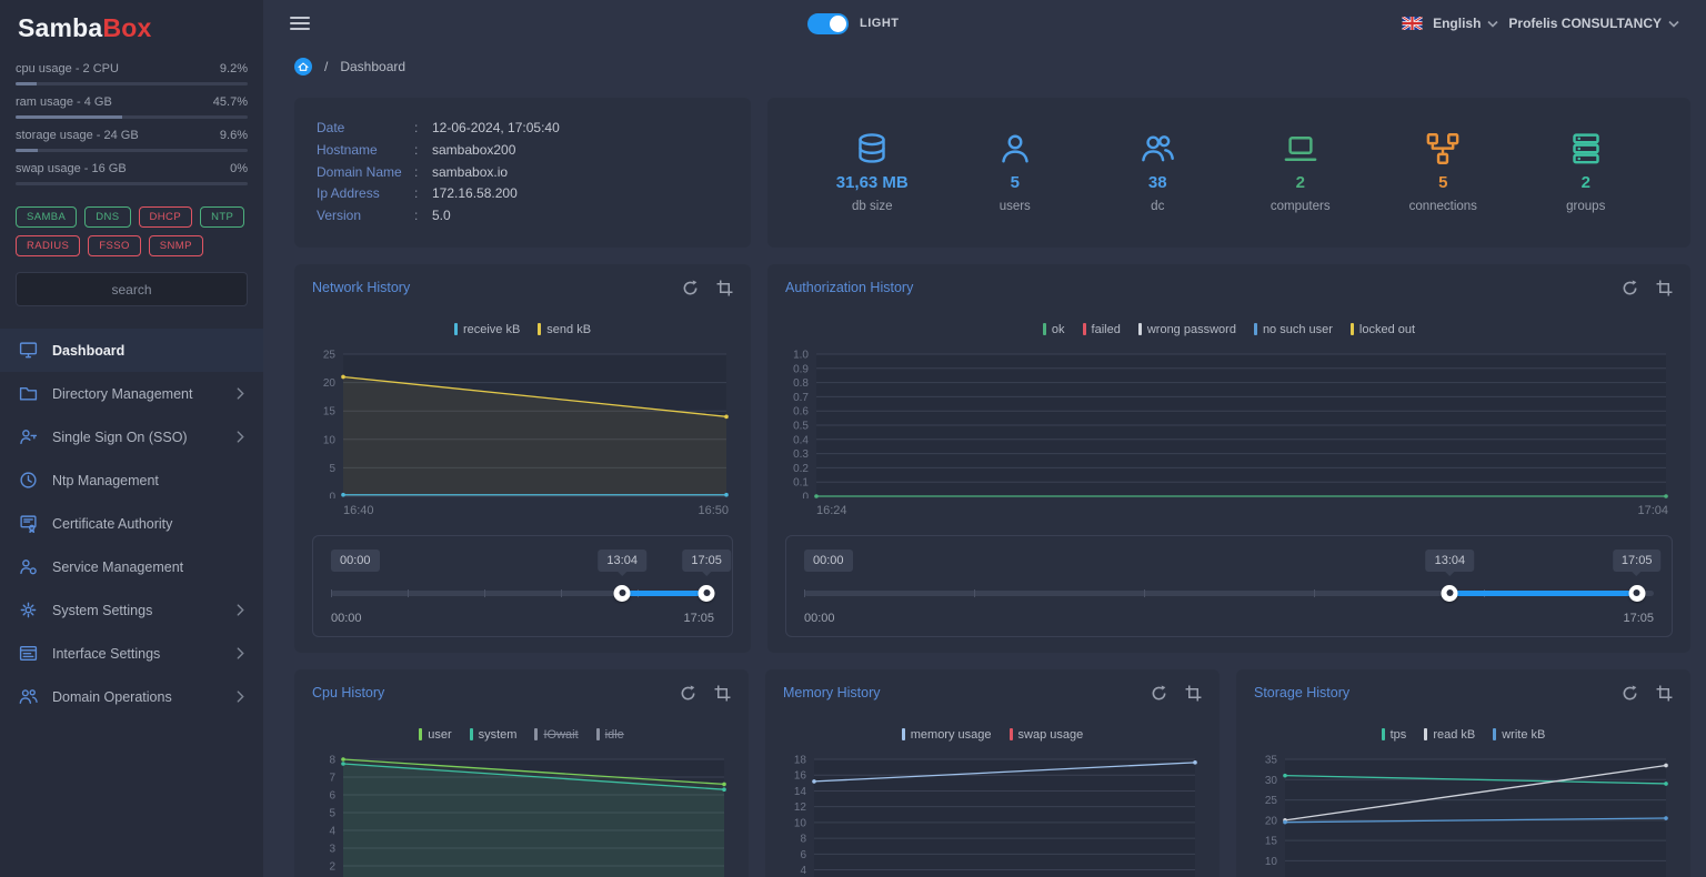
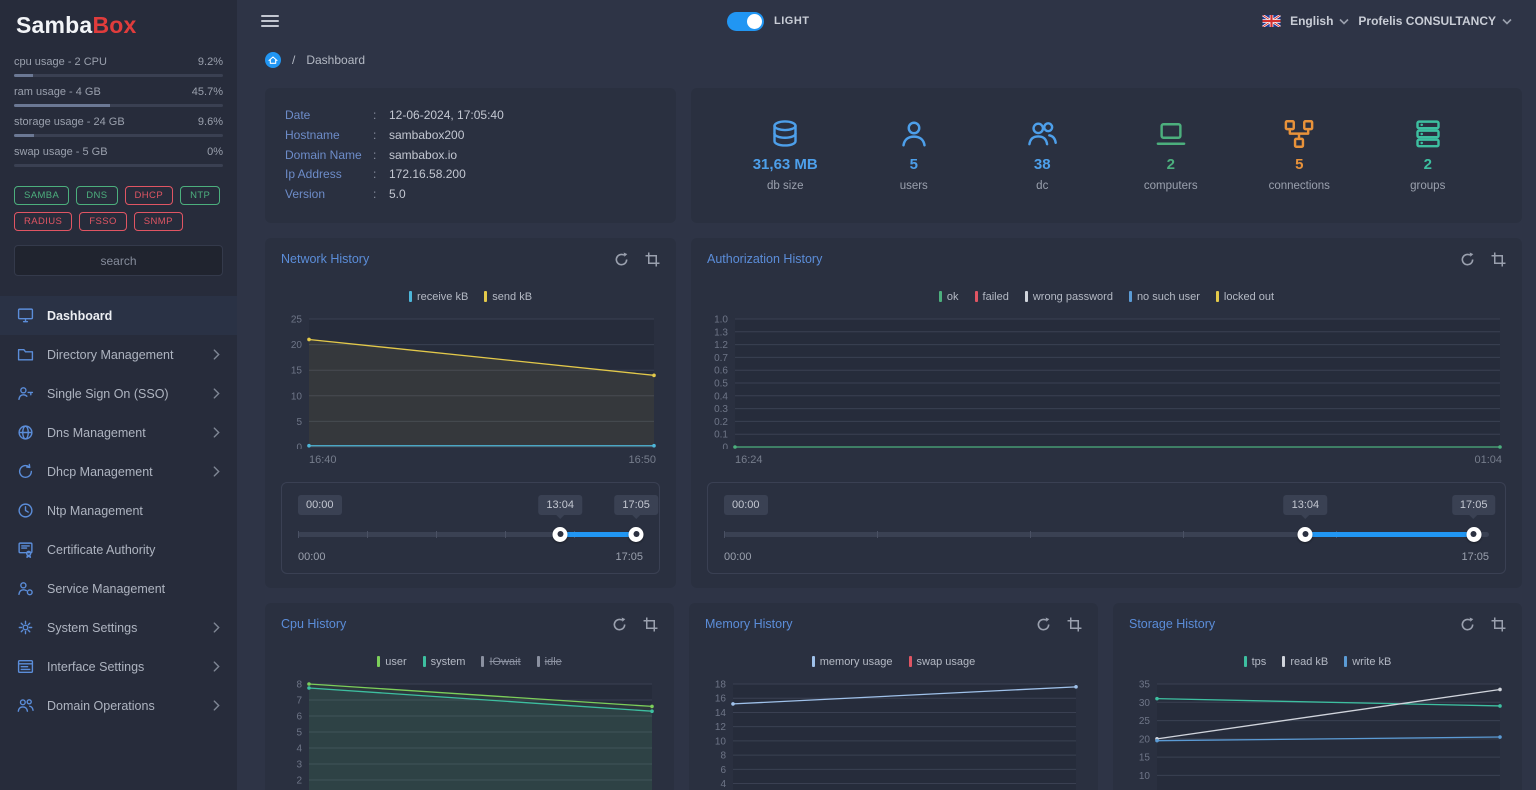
  Samba
  Box
  cpu usage - 2 CPU
  9.2%
  ram usage - 4 GB
  45.7%
  storage usage - 24 GB
  9.6%
- swap usage - 16 GB
+ swap usage - 5 GB
  0%
  SAMBA
  DNS
  DHCP
  NTP
  RADIUS
  FSSO
  SNMP
  search
  Dashboard
  Directory Management
  Single Sign On (SSO)
+ Dns Management
+ Dhcp Management
  Ntp Management
  Certificate Authority
  Service Management
  System Settings
  Interface Settings
  Domain Operations
  LIGHT
  English
  Profelis CONSULTANCY
  /
  Dashboard
  Date
  :
  12-06-2024, 17:05:40
  Hostname
  :
  sambabox200
  Domain Name
  :
  sambabox.io
  Ip Address
  :
  172.16.58.200
  Version
  :
  5.0
  31,63 MB
  db size
  5
  users
  38
  dc
  2
  computers
  5
  connections
  2
  groups
  Network History
  receive kB
  send kB
  0
  5
  10
  15
  20
  25
  16:40
  16:50
  00:00
  13:04
  17:05
  00:00
  17:05
  Authorization History
  ok
  failed
  wrong password
  no such user
  locked out
  0
  0.1
  0.2
  0.3
  0.4
  0.5
  0.6
  0.7
- 0.8
+ 1.2
- 0.9
+ 1.3
  1.0
  16:24
- 17:04
+ 01:04
  00:00
  13:04
  17:05
  00:00
  17:05
  Cpu History
  user
  system
  IOwait
  idle
  2
  3
  4
  5
  6
  7
  8
  Memory History
  memory usage
  swap usage
  4
  6
  8
  10
  12
  14
  16
  18
  Storage History
  tps
  read kB
  write kB
  10
  15
  20
  25
  30
  35
